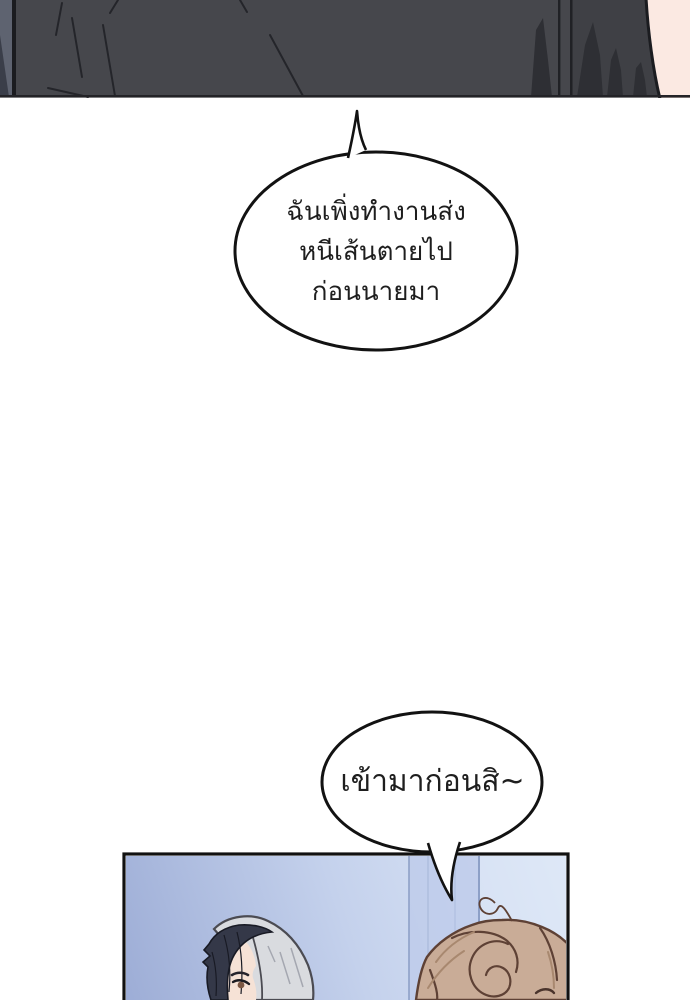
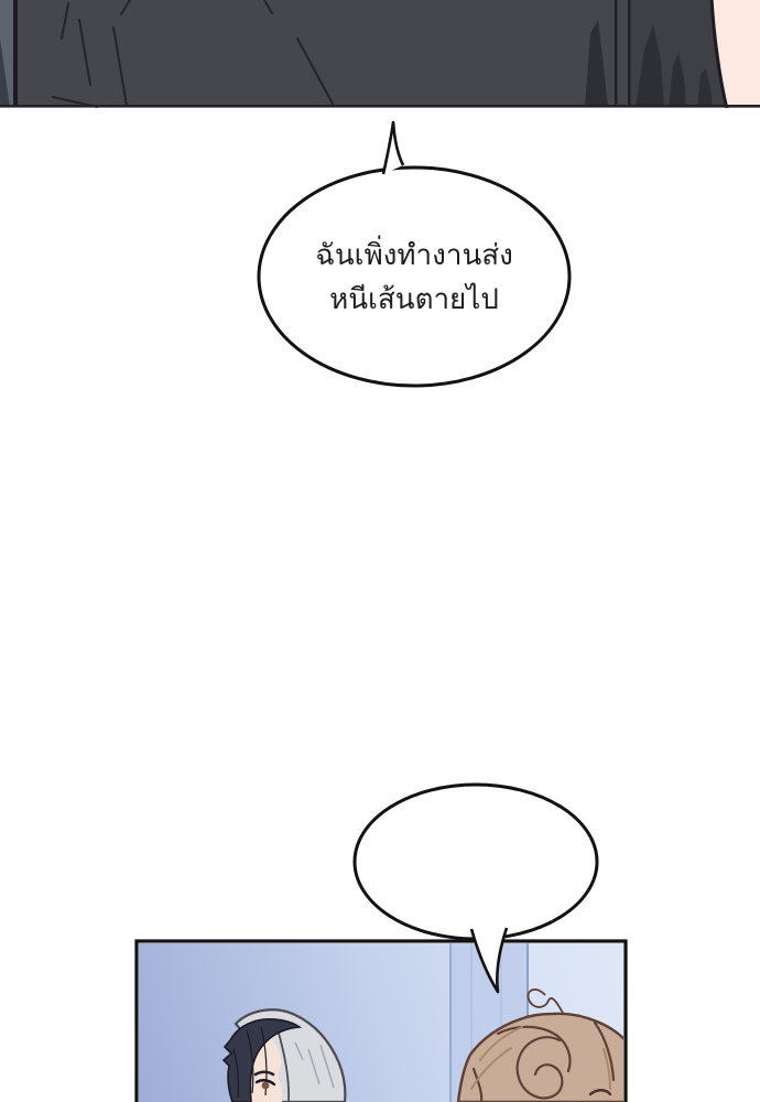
  ฉันเพิ่งทำงานส่ง
  หนีเส้นตายไป
- ก่อนนายมา
- เข้ามาก่อนสิ~
